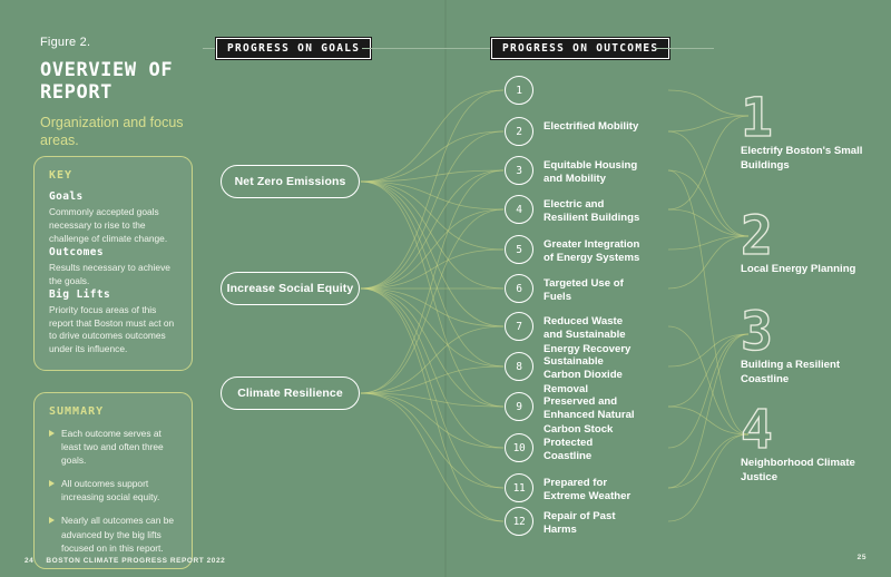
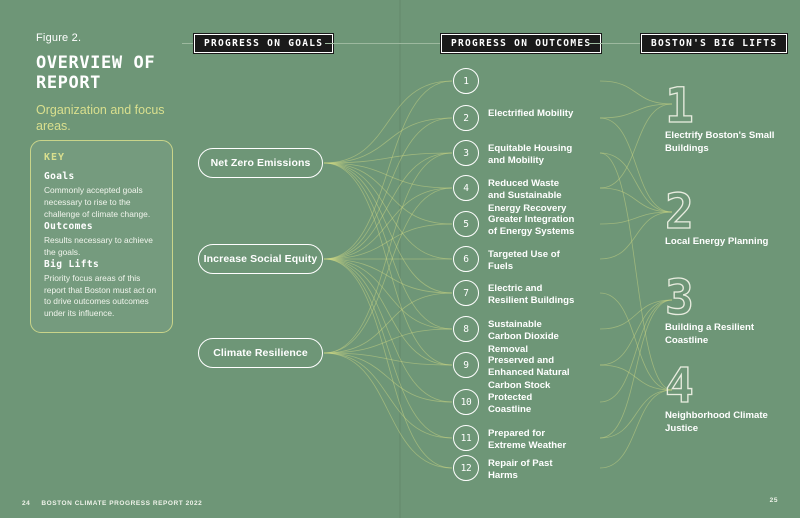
  Figure 2.
  OVERVIEW OF REPORT
  Organization and focus areas.
  KEY
  Goals
  Commonly accepted goals necessary to rise to the challenge of climate change.
  Outcomes
  Results necessary to achieve the goals.
  Big Lifts
  Priority focus areas of this report that Boston must act on to drive outcomes outcomes under its influence.
- SUMMARY
- Each outcome serves at least two and often three goals.
- All outcomes support increasing social equity.
- Nearly all outcomes can be advanced by the big lifts focused on in this report.
  PROGRESS ON GOALS
  PROGRESS ON OUTCOME
+ BOSTON'S BIG LIFTS
  Net Zero Emissions
  Increase Social Equity
  Climate Resilience
  1
  2
  Electrified Mobility
  3
  Equitable Housing and Mobility
  4
- Electric and Resilient Buildings
+ Reduced Waste and Sustainable Energy Recovery
  5
  Greater Integration of Energy Systems
  6
  Targeted Use of Fuels
  7
- Reduced Waste and Sustainable Energy Recovery
+ Electric and Resilient Buildings
  8
  Sustainable Carbon Dioxide Removal
  9
  Preserved and Enhanced Natural Carbon Stock
  10
  Protected Coastline
  11
  Prepared for Extreme Weather
  12
  Repair of Past Harms
  1
  Electrify Boston's Small Buildings
  2
  Local Energy Planning
  3
  Building a Resilient Coastline
  4
  Neighborhood Climate Justice
